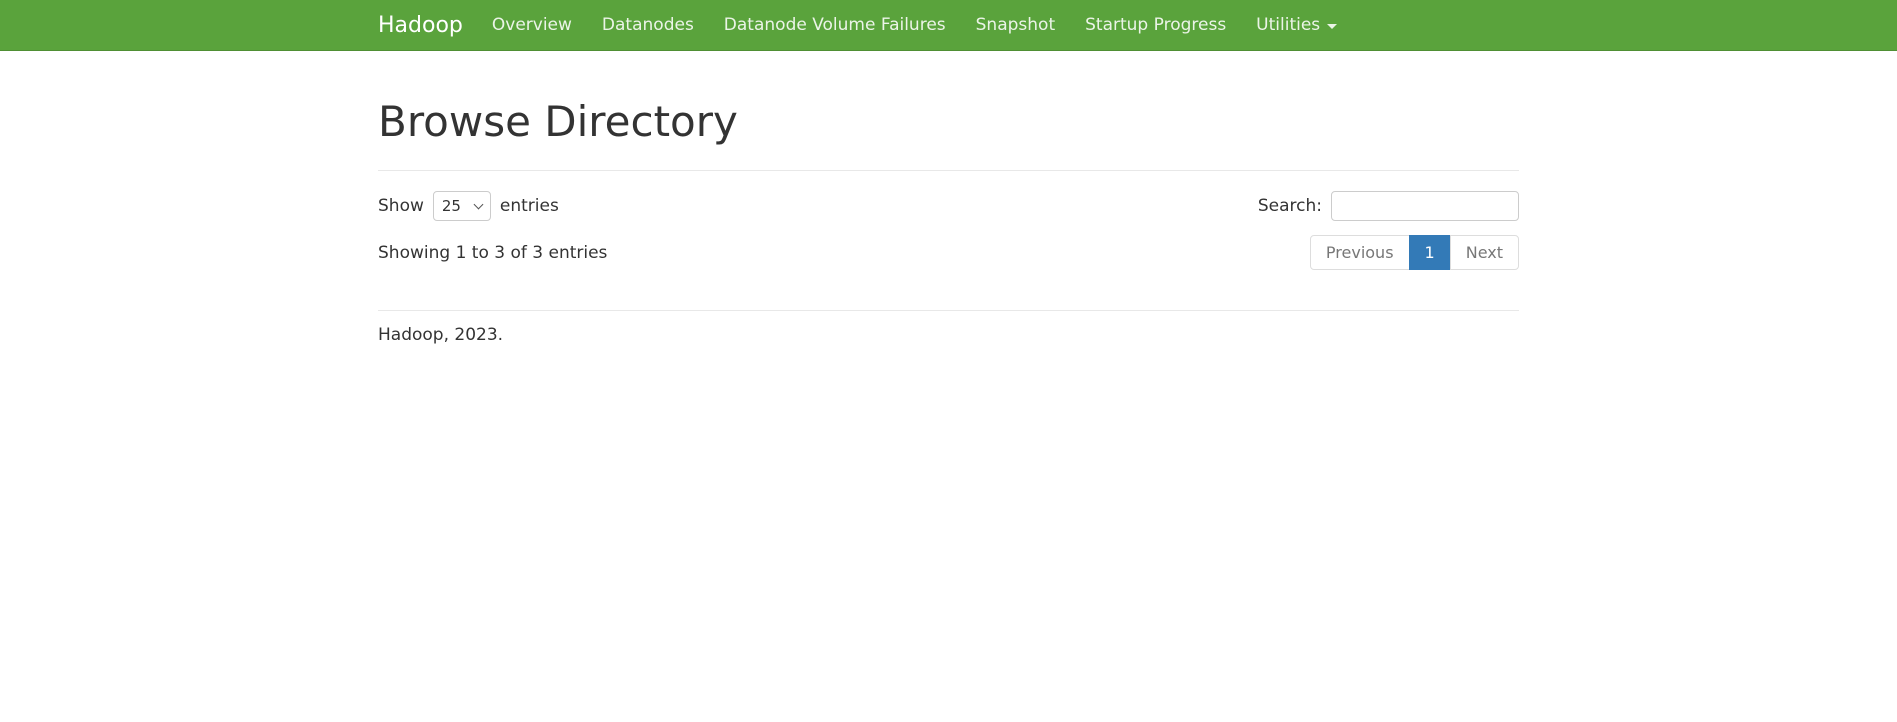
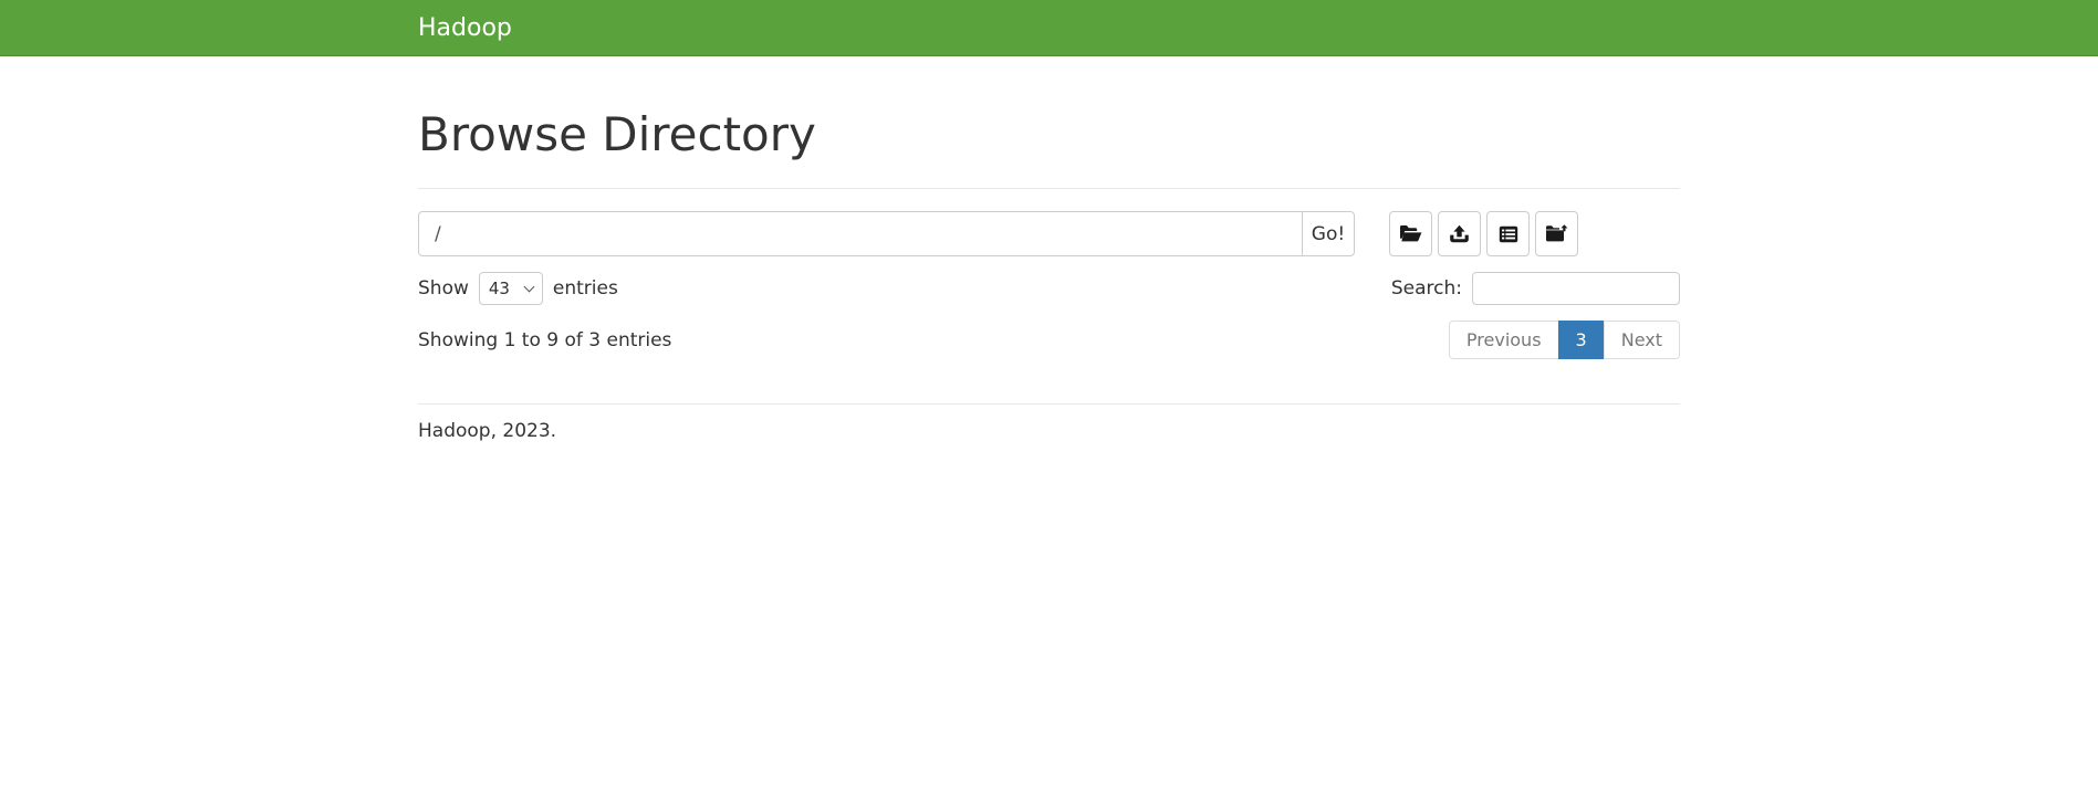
  Hadoop
- Overview
- Datanodes
- Datanode Volume Failures
- Snapshot
- Startup Progress
- Utilities
  Browse Directory
+ /
+ Go!
  Show
- 25
+ 43
  entries
  Search:
- Showing 1 to 3 of 3 entries
+ Showing 1 to 9 of 3 entries
  Previous
- 1
+ 3
  Next
  Hadoop, 2023.
